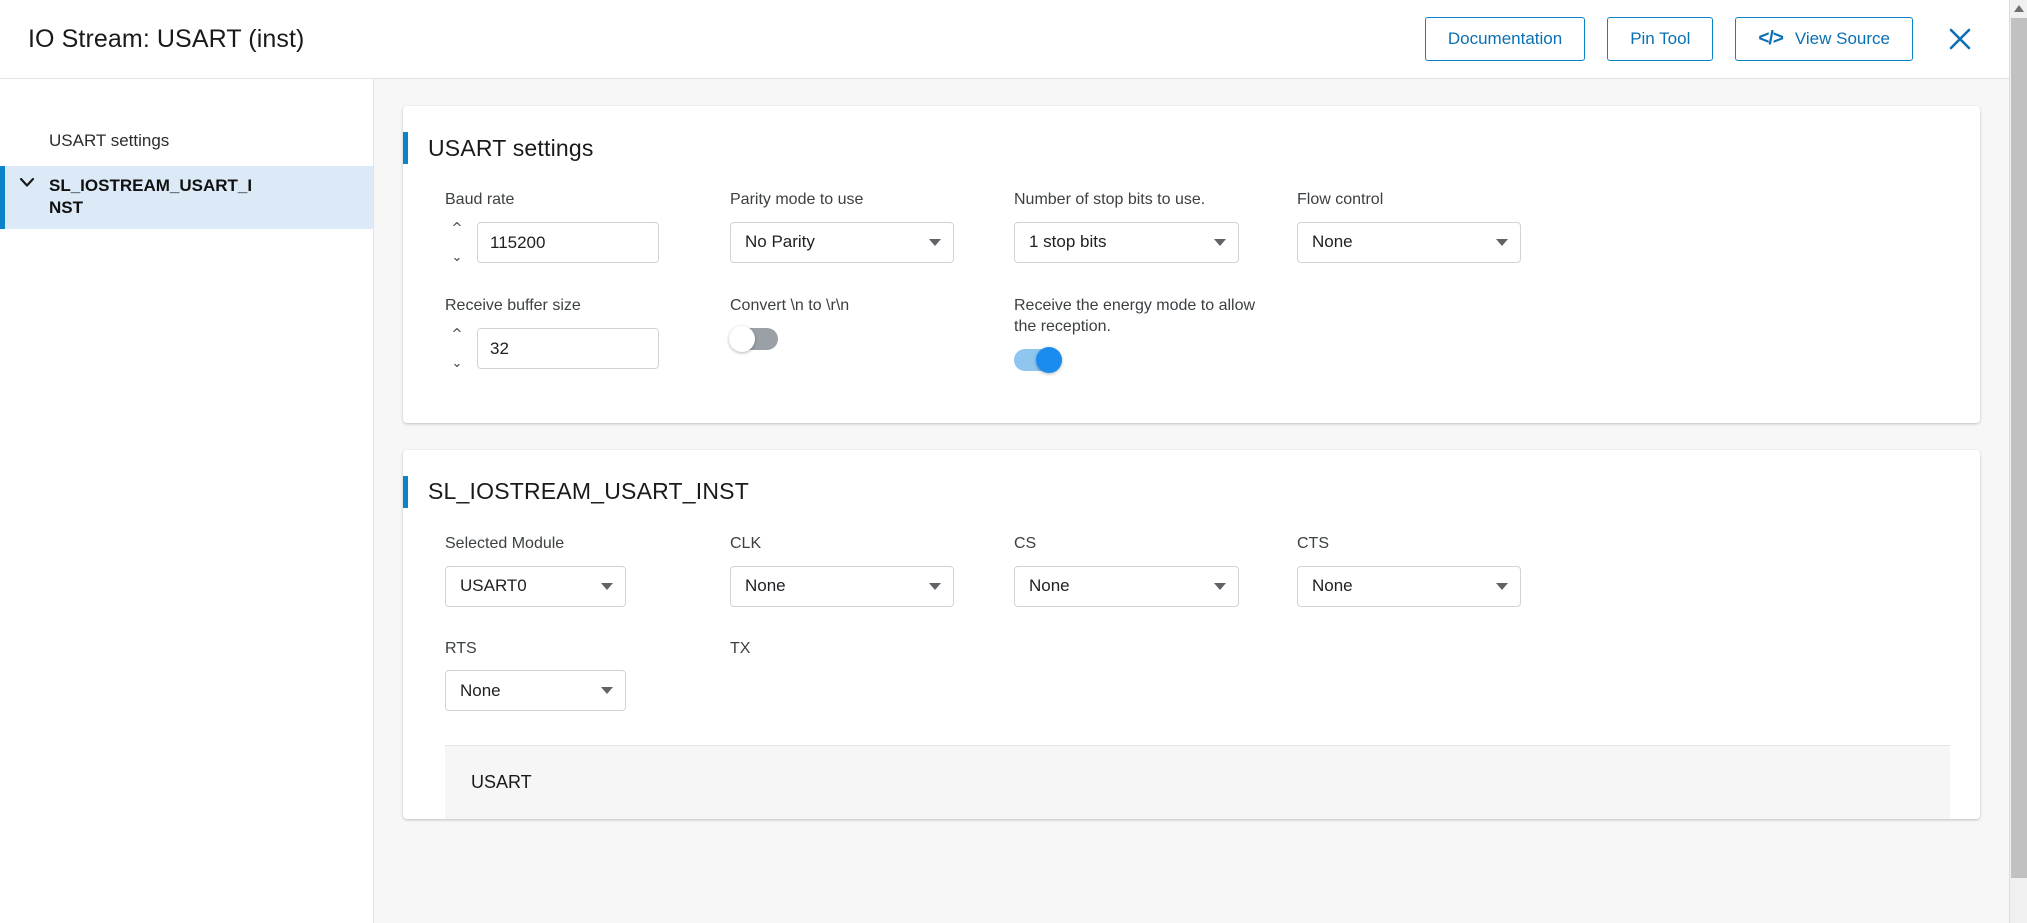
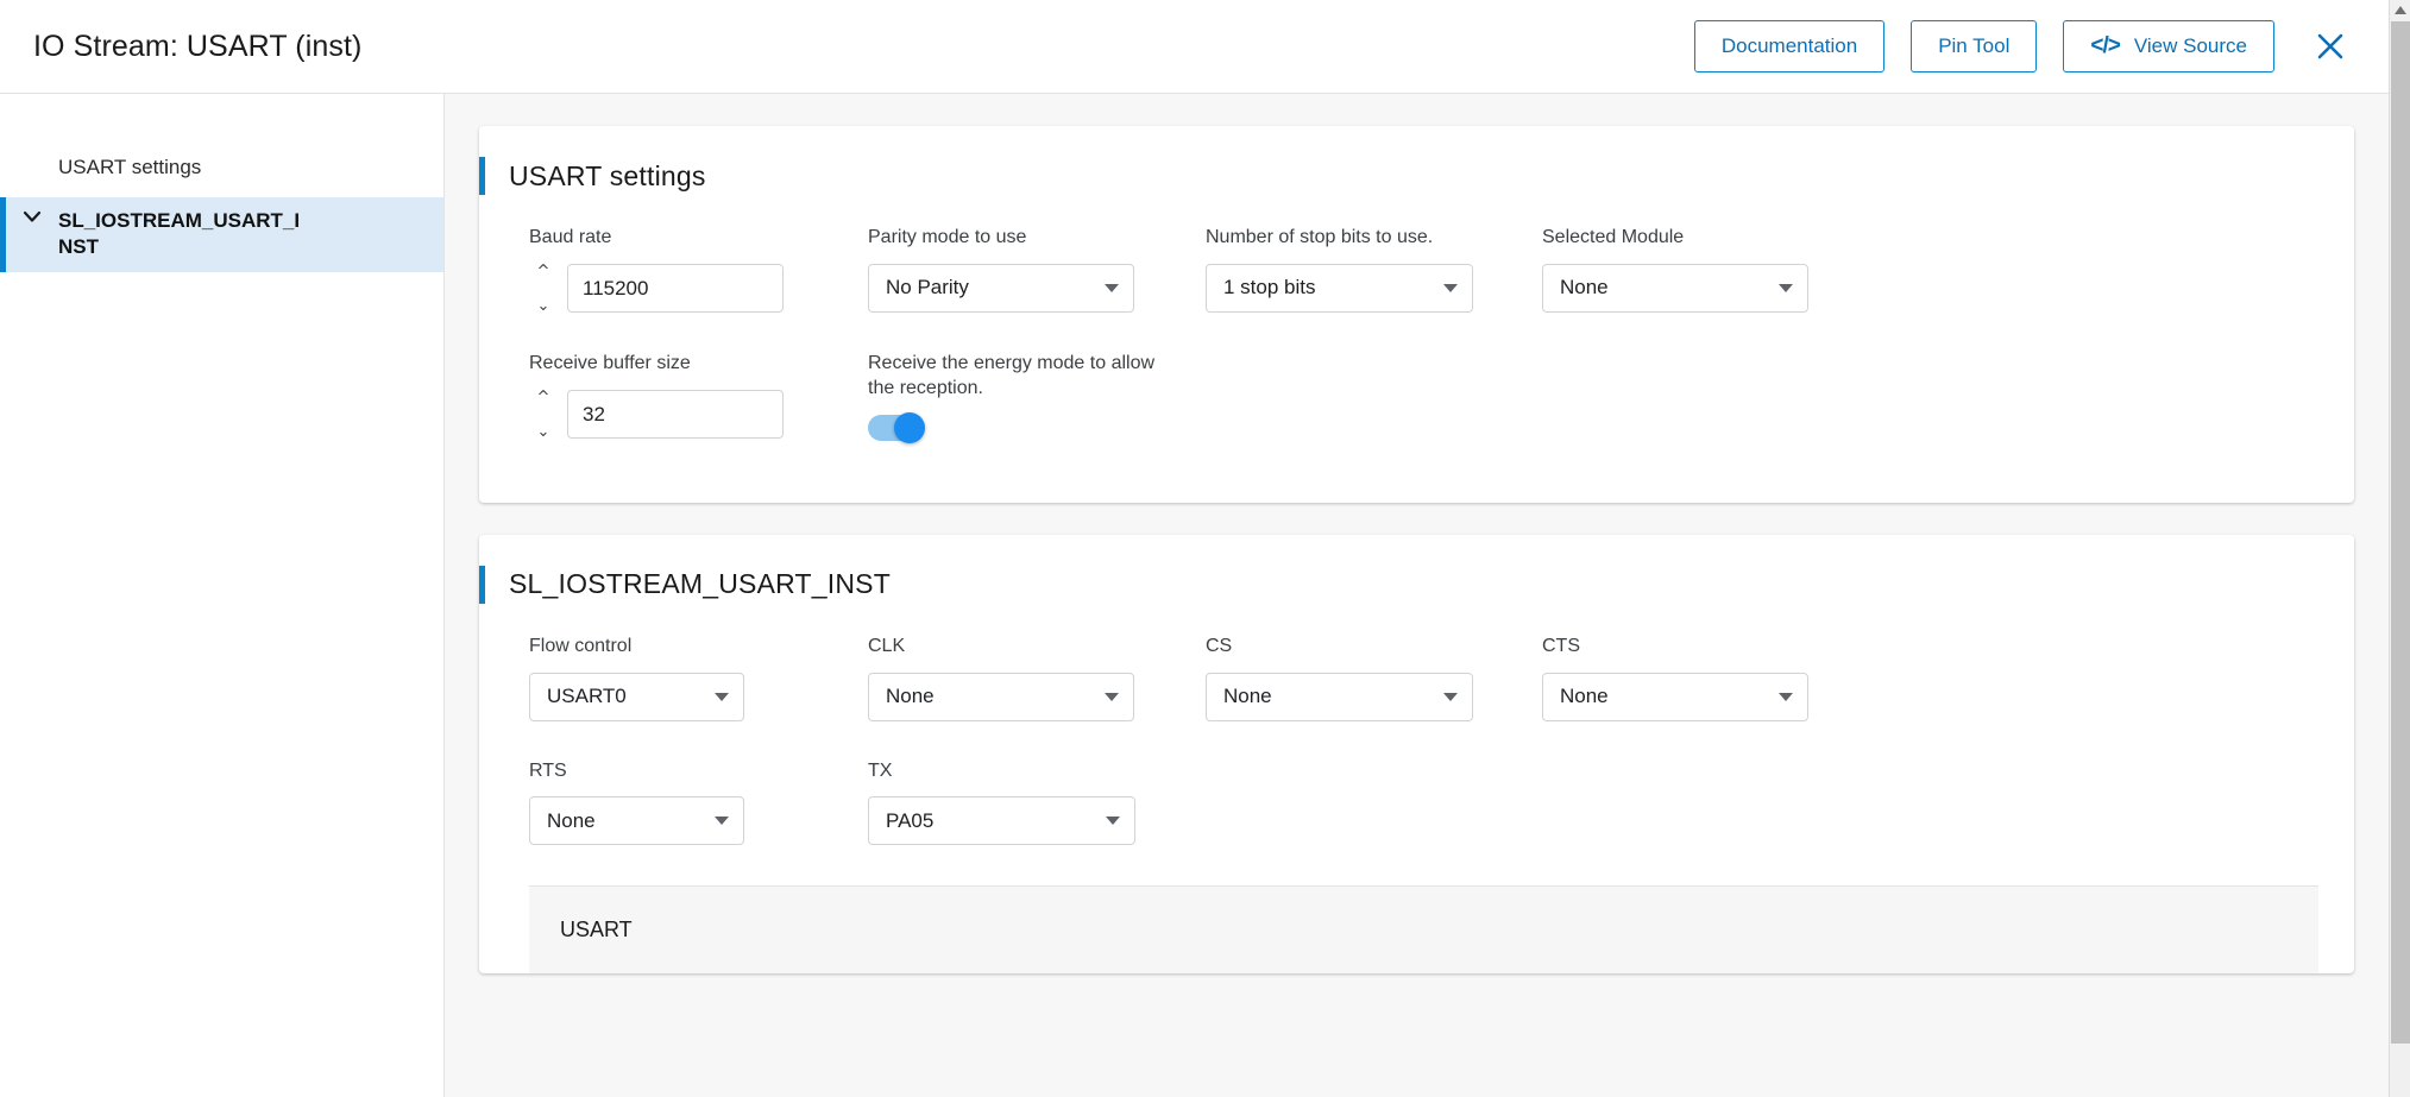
  IO Stream: USART (inst)
  Documentation
  Pin Tool
  </>
  View Source
  USART settings
  SL_IOSTREAM_USART_INST
  USART settings
  Baud rate
  ^
  ⌄
  115200
  Parity mode to use
  No Parity
  Number of stop bits to use.
  1 stop bits
- Flow control
+ Selected Module
  None
  Receive buffer size
  ^
  ⌄
  32
- Convert \n to \r\n
  Receive the energy mode to allow the reception.
  SL_IOSTREAM_USART_INST
- Selected Module
+ Flow control
  USART0
  CLK
  None
  CS
  None
  CTS
  None
  RTS
  None
  TX
+ PA05
  USART
